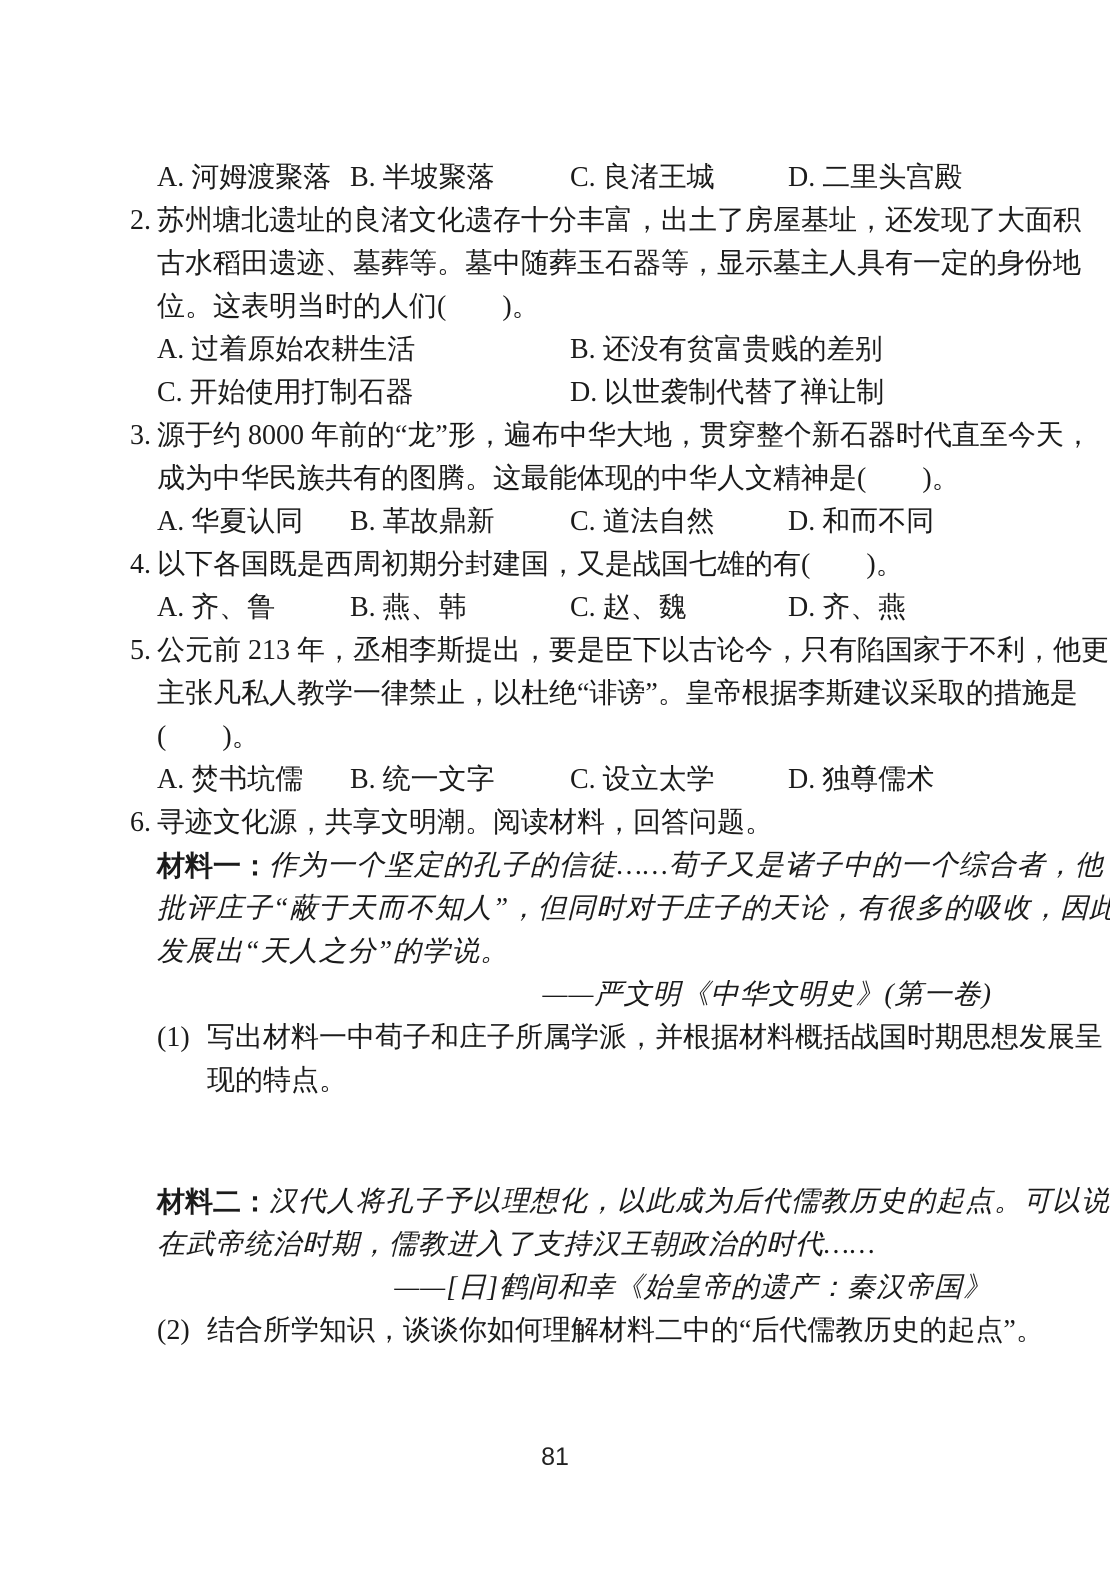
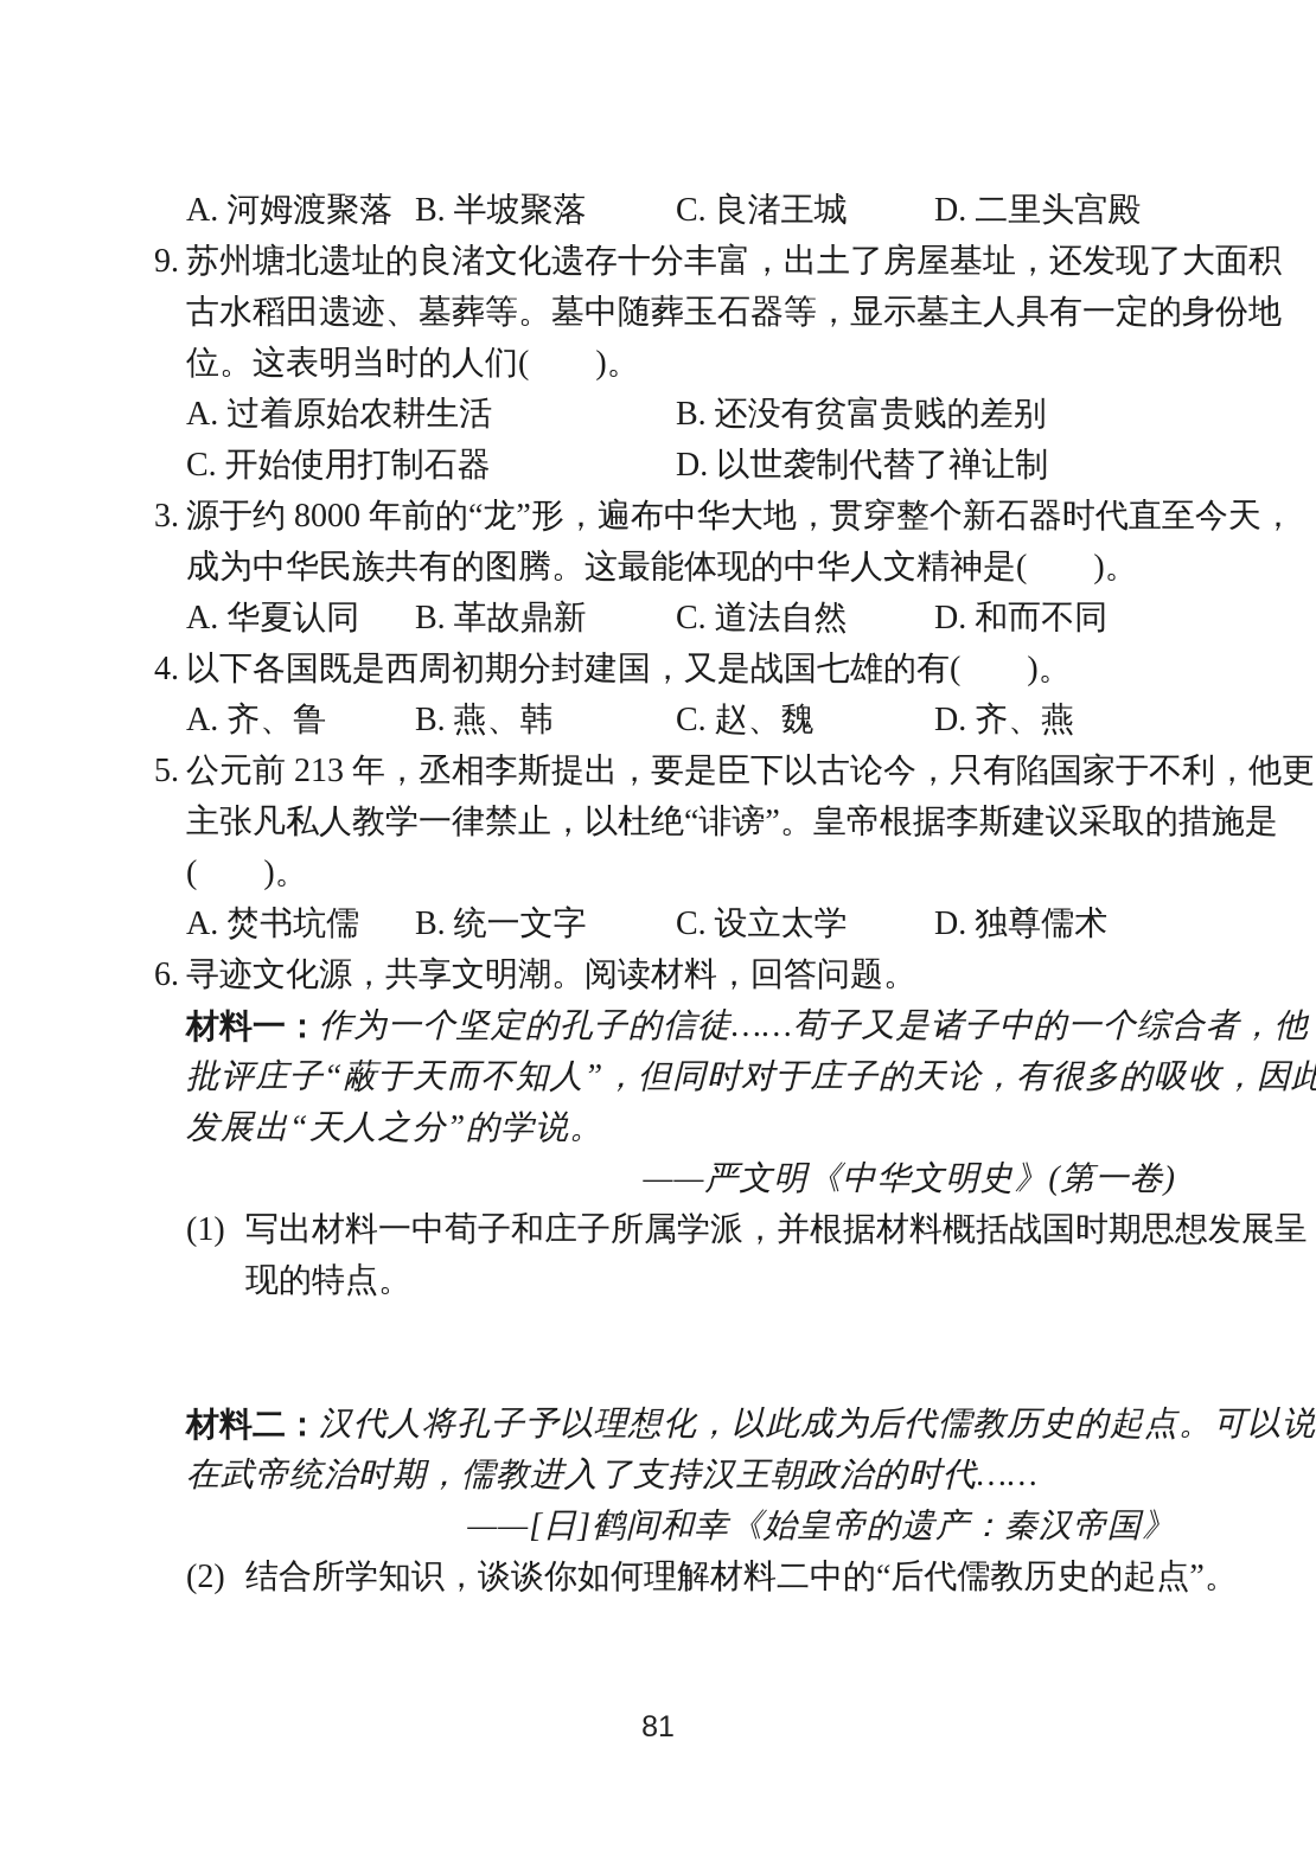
  A. 河姆渡聚落
  B. 半坡聚落
  C. 良渚王城
  D. 二里头宫殿
- 2.
+ 9.
  苏州塘北遗址的良渚文化遗存十分丰富，出土了房屋基址，还发现了大面积
  古水稻田遗迹、墓葬等。墓中随葬玉石器等，显示墓主人具有一定的身份地
  位。这表明当时的人们( )。
  A. 过着原始农耕生活
  B. 还没有贫富贵贱的差别
  C. 开始使用打制石器
  D. 以世袭制代替了禅让制
  3.
  源于约 8000 年前的“龙”形，遍布中华大地，贯穿整个新石器时代直至今天，
  成为中华民族共有的图腾。这最能体现的中华人文精神是( )。
  A. 华夏认同
  B. 革故鼎新
  C. 道法自然
  D. 和而不同
  4.
  以下各国既是西周初期分封建国，又是战国七雄的有( )。
  A. 齐、鲁
  B. 燕、韩
  C. 赵、魏
  D. 齐、燕
  5.
  公元前 213 年，丞相李斯提出，要是臣下以古论今，只有陷国家于不利，他更
  主张凡私人教学一律禁止，以杜绝“诽谤”。皇帝根据李斯建议采取的措施是
  ( )。
  A. 焚书坑儒
  B. 统一文字
  C. 设立太学
  D. 独尊儒术
  6.
  寻迹文化源，共享文明潮。阅读材料，回答问题。
  材料一：
  作为一个坚定的孔子的信徒……荀子又是诸子中的一个综合者，他
  批评庄子“蔽于天而不知人”，但同时对于庄子的天论，有很多的吸收，因此
  发展出“天人之分”的学说。
  ——严文明《中华文明史》(第一卷)
  (1)
  写出材料一中荀子和庄子所属学派，并根据材料概括战国时期思想发展呈
  现的特点。
  材料二：
  汉代人将孔子予以理想化，以此成为后代儒教历史的起点。可以说
  在武帝统治时期，儒教进入了支持汉王朝政治的时代……
  ——[日]鹤间和幸《始皇帝的遗产：秦汉帝国》
  (2)
  结合所学知识，谈谈你如何理解材料二中的“后代儒教历史的起点”。
  81
